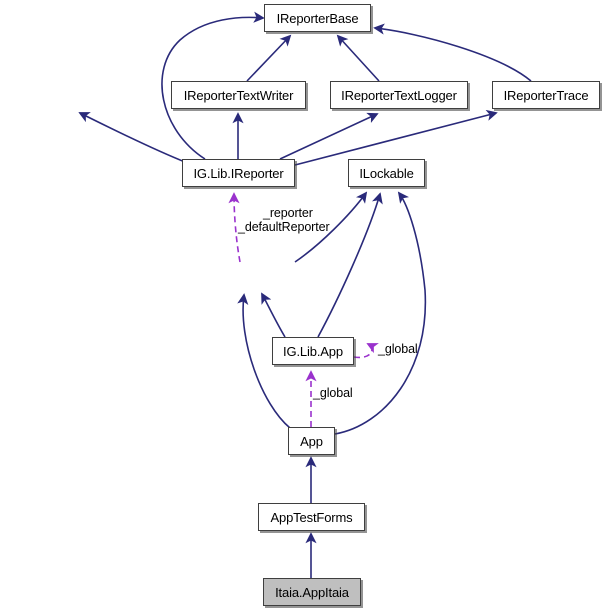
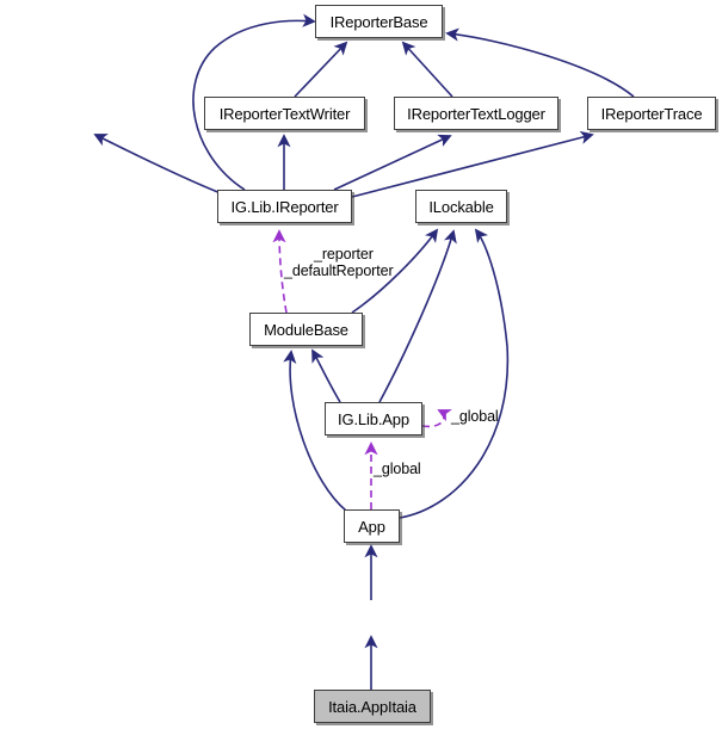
  IReporterBase
  IReporterTextWriter
  IReporterTextLogger
  IReporterTrace
  IG.Lib.IReporter
  ILockable
+ ModuleBase
  IG.Lib.App
  App
- AppTestForms
  Itaia.AppItaia
  _reporter
  _defaultReporter
  _global
  _global
